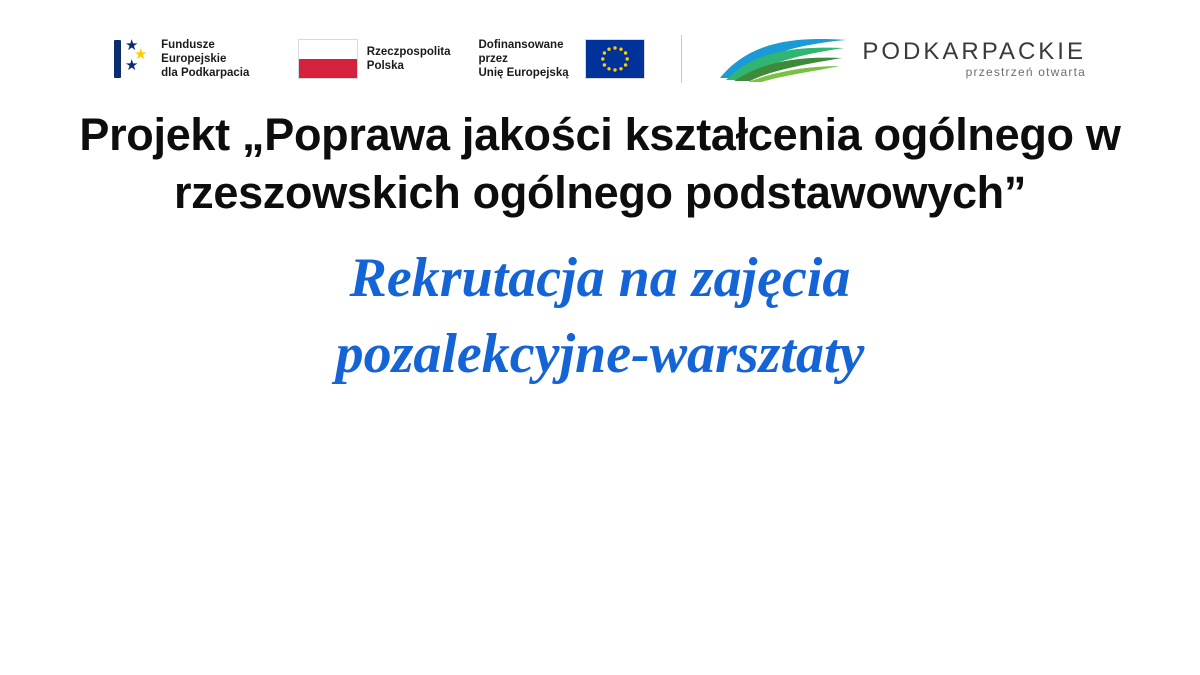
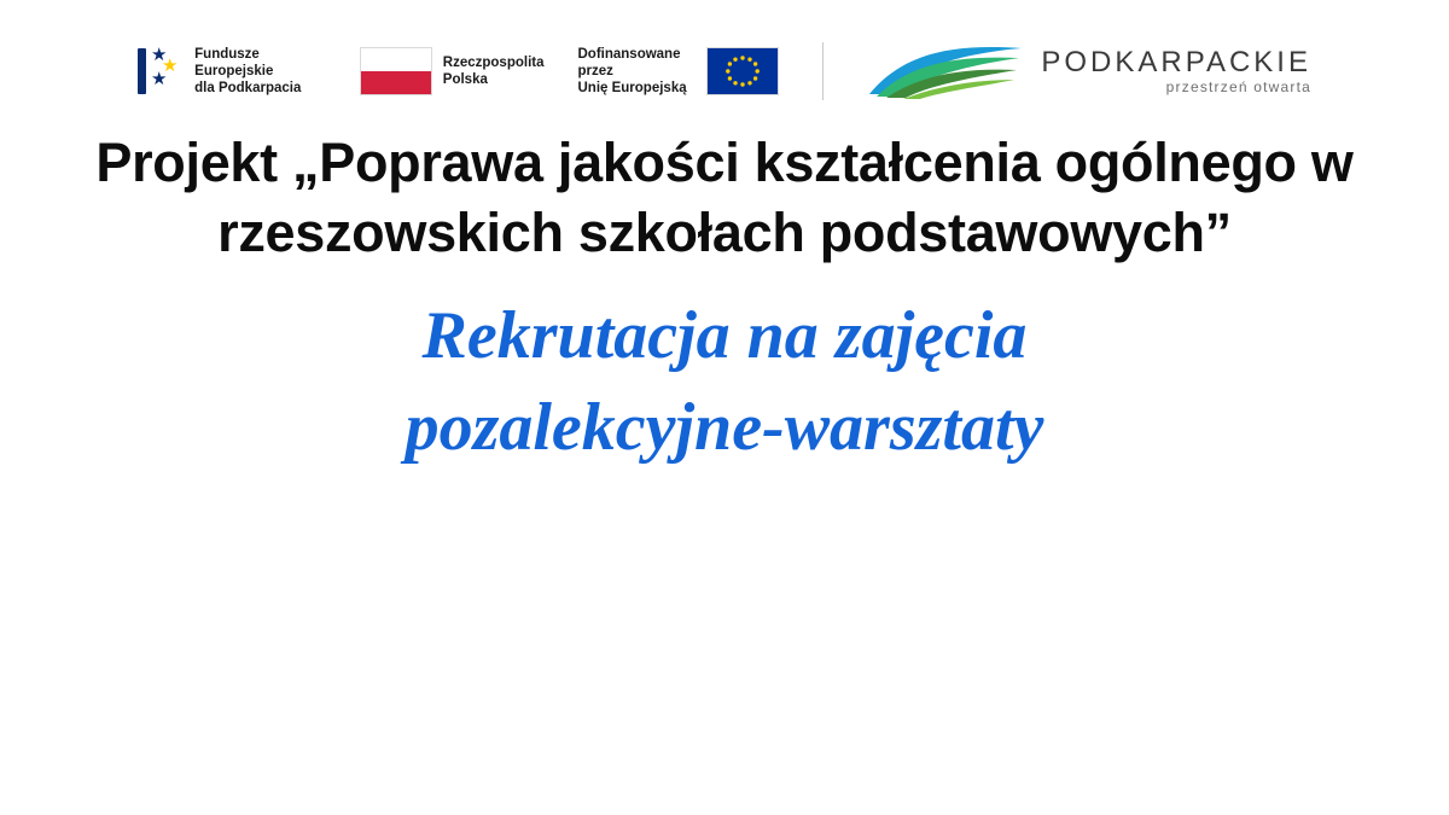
  ★
  ★
  ★
  Fundusze Europejskie
  dla Podkarpacia
  Rzeczpospolita
  Polska
  Dofinansowane przez
  Unię Europejską
  PODKARPACKIE
  przestrzeń otwarta
- Projekt „Poprawa jakości kształcenia ogólnego w rzeszowskich ogólnego podstawowych”
+ Projekt „Poprawa jakości kształcenia ogólnego w rzeszowskich szkołach podstawowych”
  Rekrutacja na zajęcia
  pozalekcyjne-warsztaty
